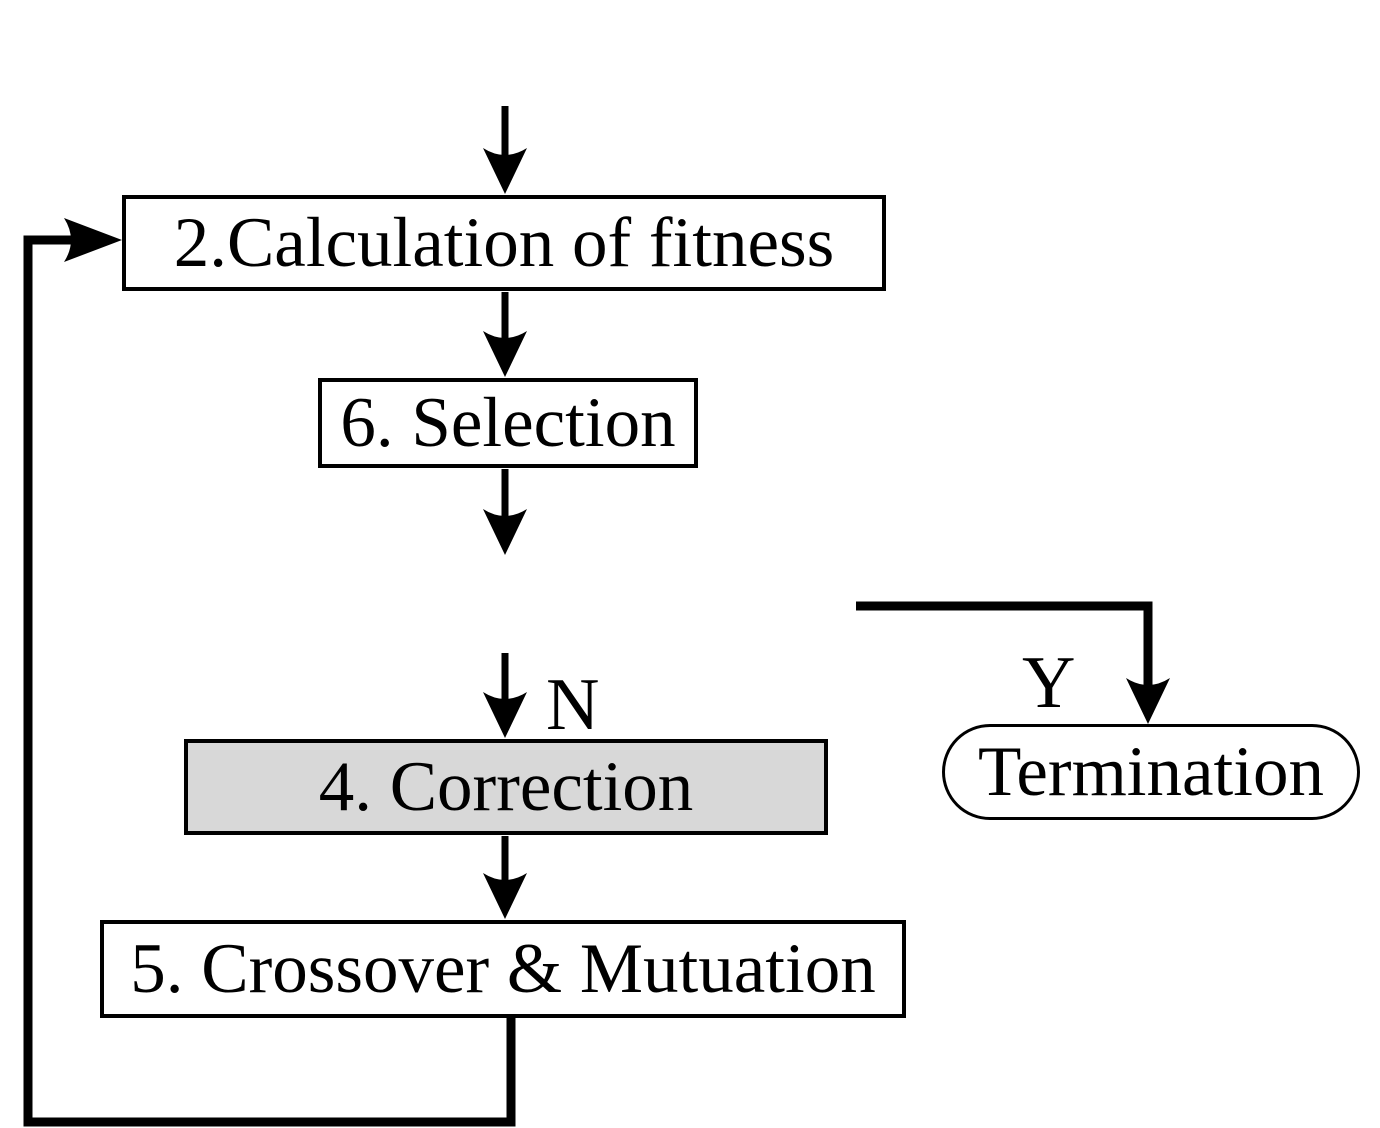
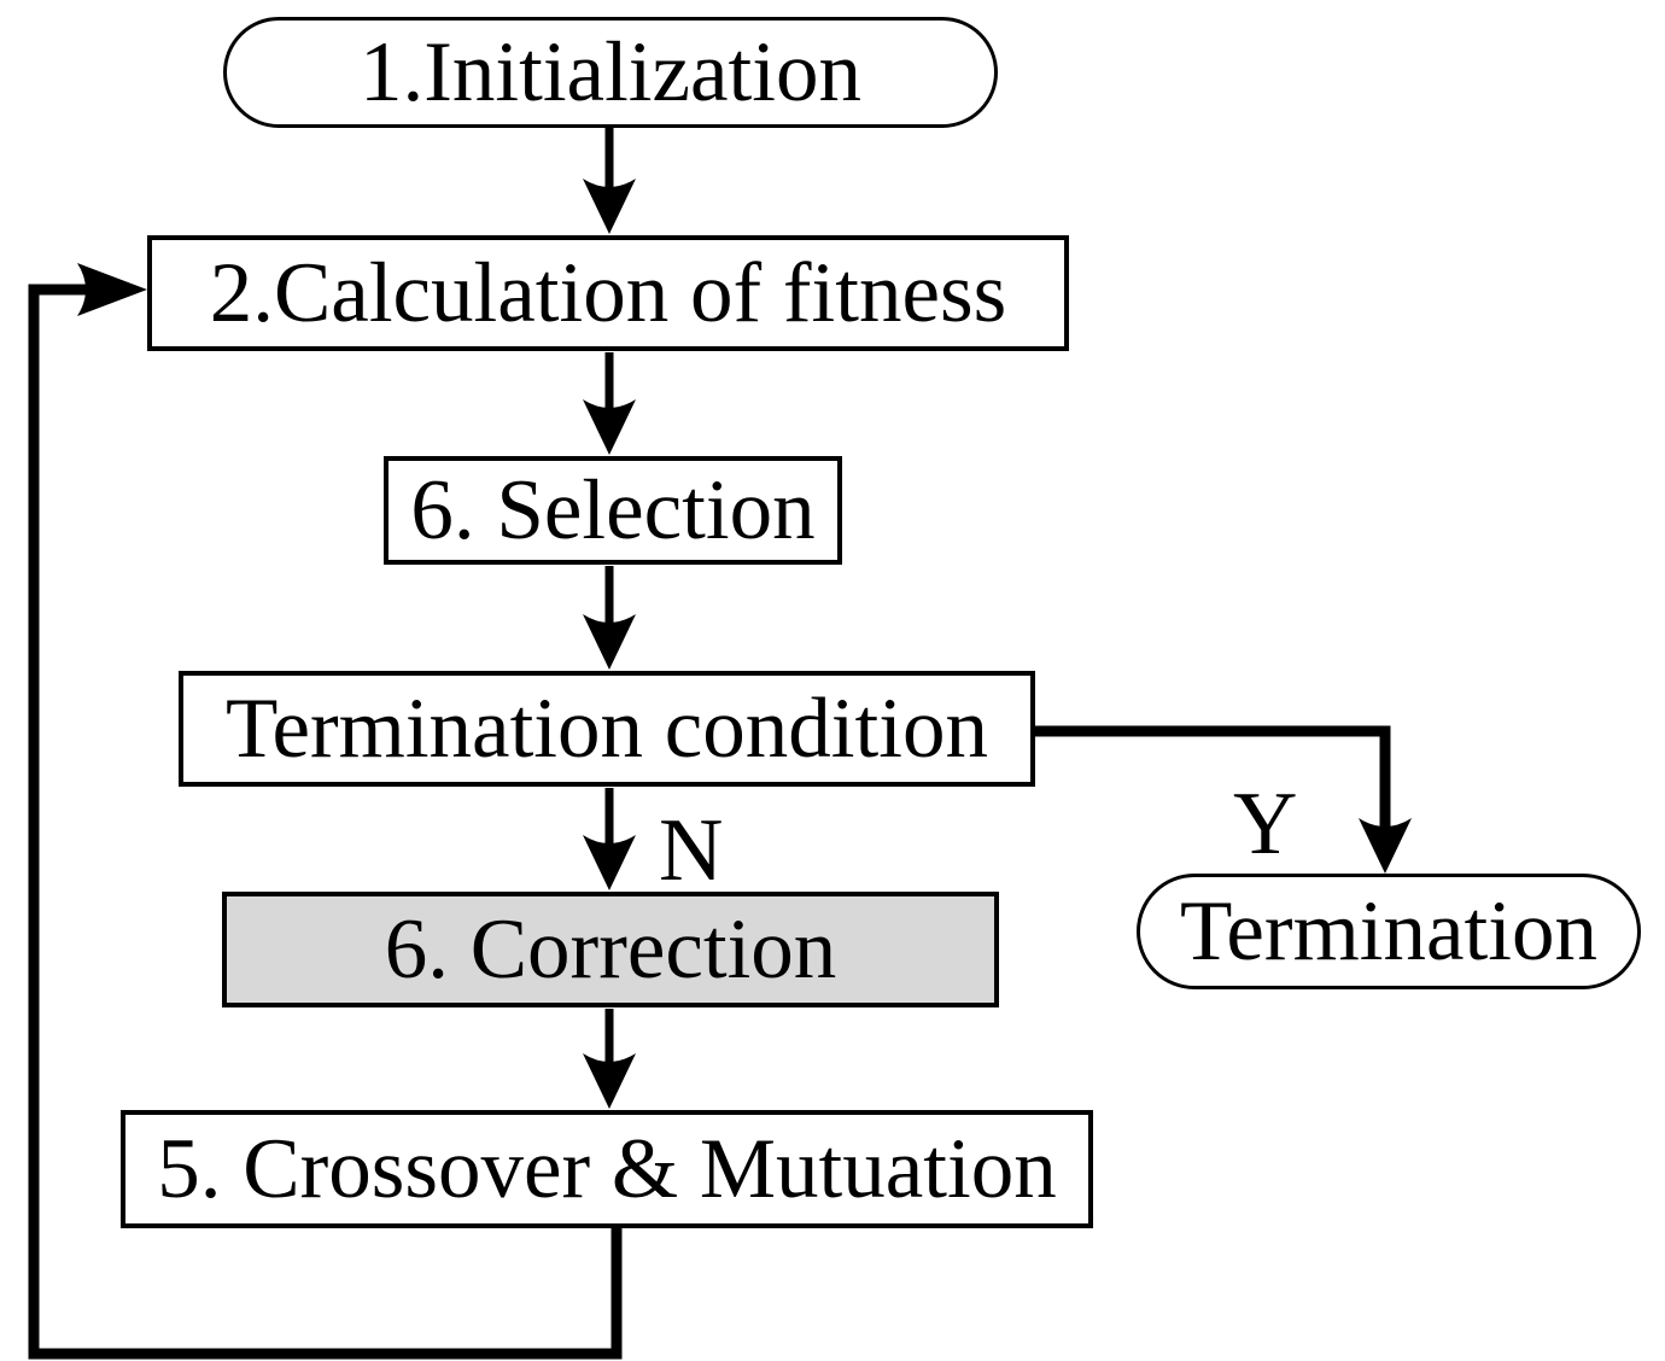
+ 1.Initialization
  2.Calculation of fitness
  6. Selection
+ Termination condition
- 4. Correction
+ 6. Correction
  5. Crossover & Mutuation
  Termination
  N
  Y
